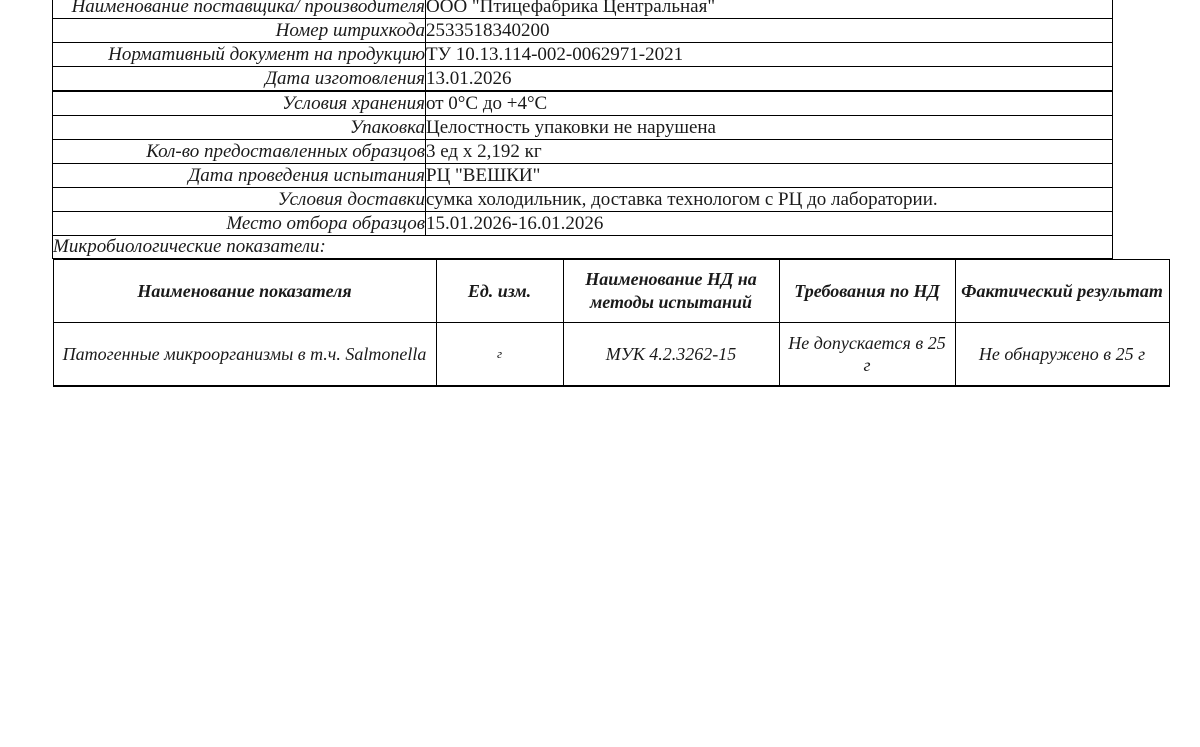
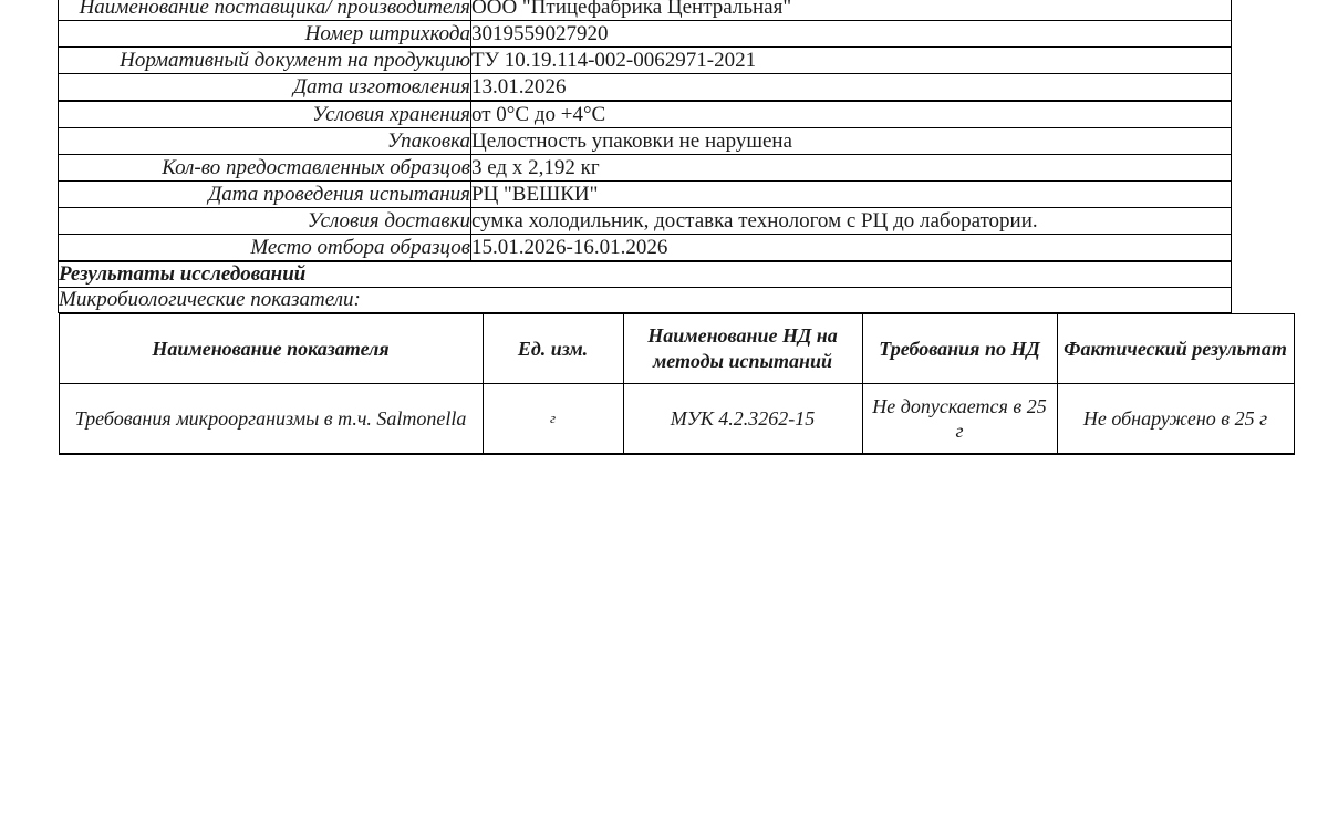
  Наименование поставщика/ производителя	ООО "Птицефабрика Центральная"
- Номер штрихкода	2533518340200
+ Номер штрихкода	3019559027920
- Нормативный документ на продукцию	ТУ 10.13.114-002-0062971-2021
+ Нормативный документ на продукцию	ТУ 10.19.114-002-0062971-2021
  Дата изготовления	13.01.2026
  Условия хранения	от 0°С до +4°С
  Упаковка	Целостность упаковки не нарушена
  Кол-во предоставленных образцов	3 ед х 2,192 кг
  Дата проведения испытания	РЦ "ВЕШКИ"
  Условия доставки	сумка холодильник, доставка технологом с РЦ до лаборатории.
  Место отбора образцов	15.01.2026-16.01.2026
+ Результаты исследований
  Микробиологические показатели:
  Наименование показателя	Ед. изм.	Наименование НД на методы испытаний	Требования по НД	Фактический результат
- Патогенные микроорганизмы в т.ч. Salmonella	г	МУК 4.2.3262-15	Не допускается в 25 г	Не обнаружено в 25 г
+ Требования микроорганизмы в т.ч. Salmonella	г	МУК 4.2.3262-15	Не допускается в 25 г	Не обнаружено в 25 г
